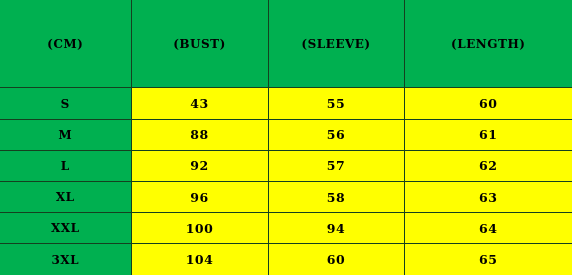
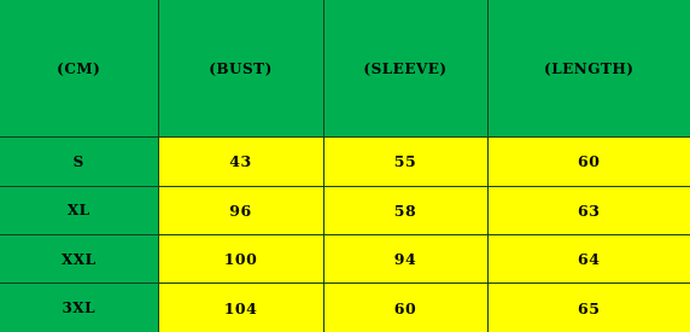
  (CM)	(BUST)	(SLEEVE)	(LENGTH)
  S	43	55	60
- M	88	56	61
- L	92	57	62
  XL	96	58	63
  XXL	100	94	64
  3XL	104	60	65
